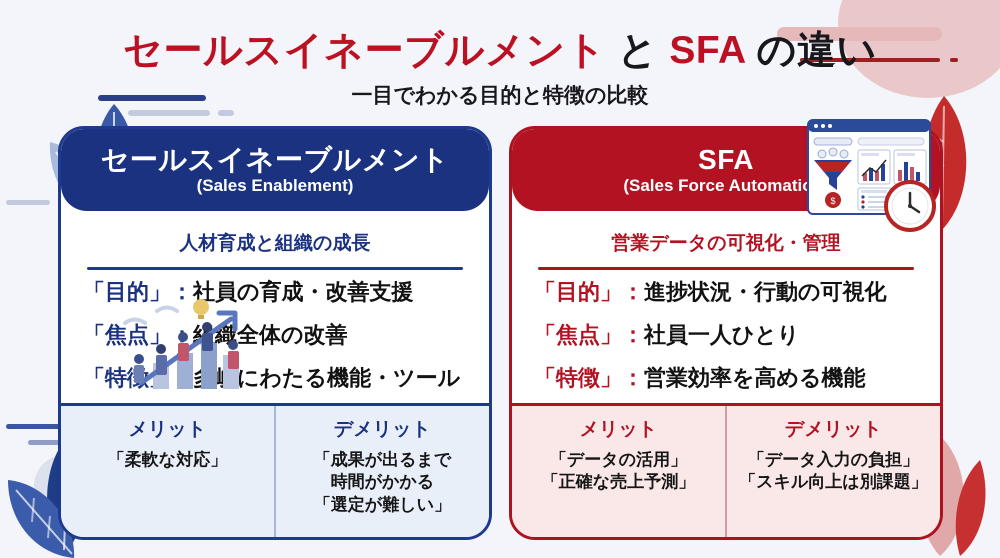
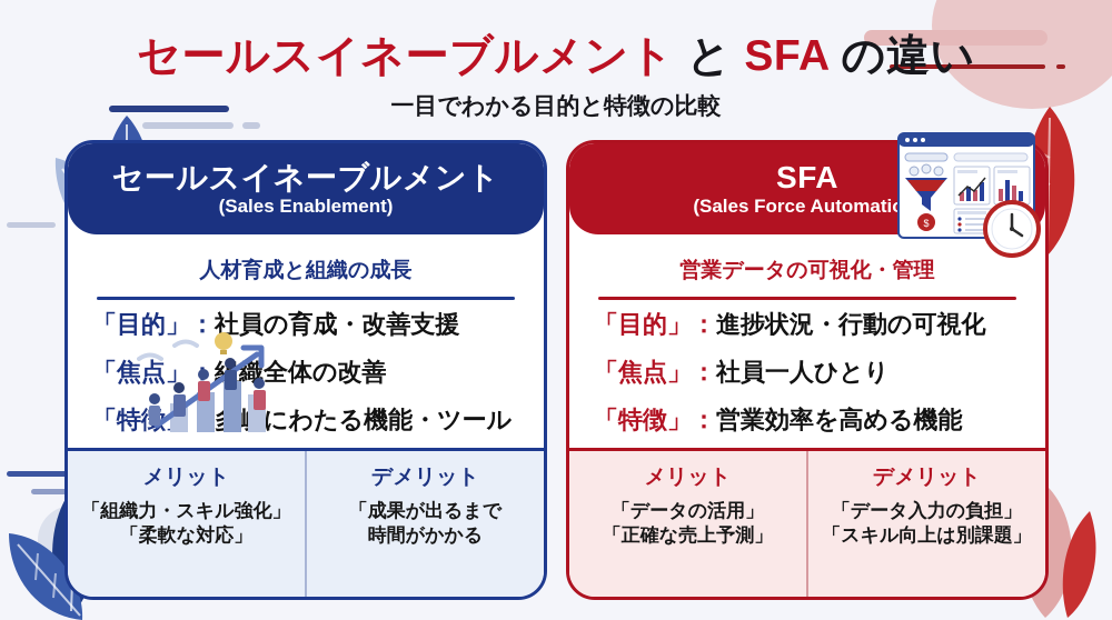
  セールスイネーブルメント と SFA の違い
  一目でわかる目的と特徴の比較
  セールスイネーブルメント
  (Sales Enablement)
  人材育成と組織の成長
  「目的」：社員の育成・改善支援
  「焦点」 織全体の改善
  「特 にわたる機能・ツール
  メリット
+ 「組織力・スキル強化」
  「柔軟な対応」
  デメリット
  「成果が出るまで
  時間がかかる
- 「選定が難しい」
  SFA
  (Sales Force Automati
  営業データの可視化・管理
  「目的」：進捗状況・行動の可視化
  「焦点」：社員一人ひとり
  「特徴」：営業効率を高める機能
  メリット
  「データの活用」
  「正確な売上予測」
  デメリット
  「データ入力の負担」
  「スキル向上は別課題」
  $
